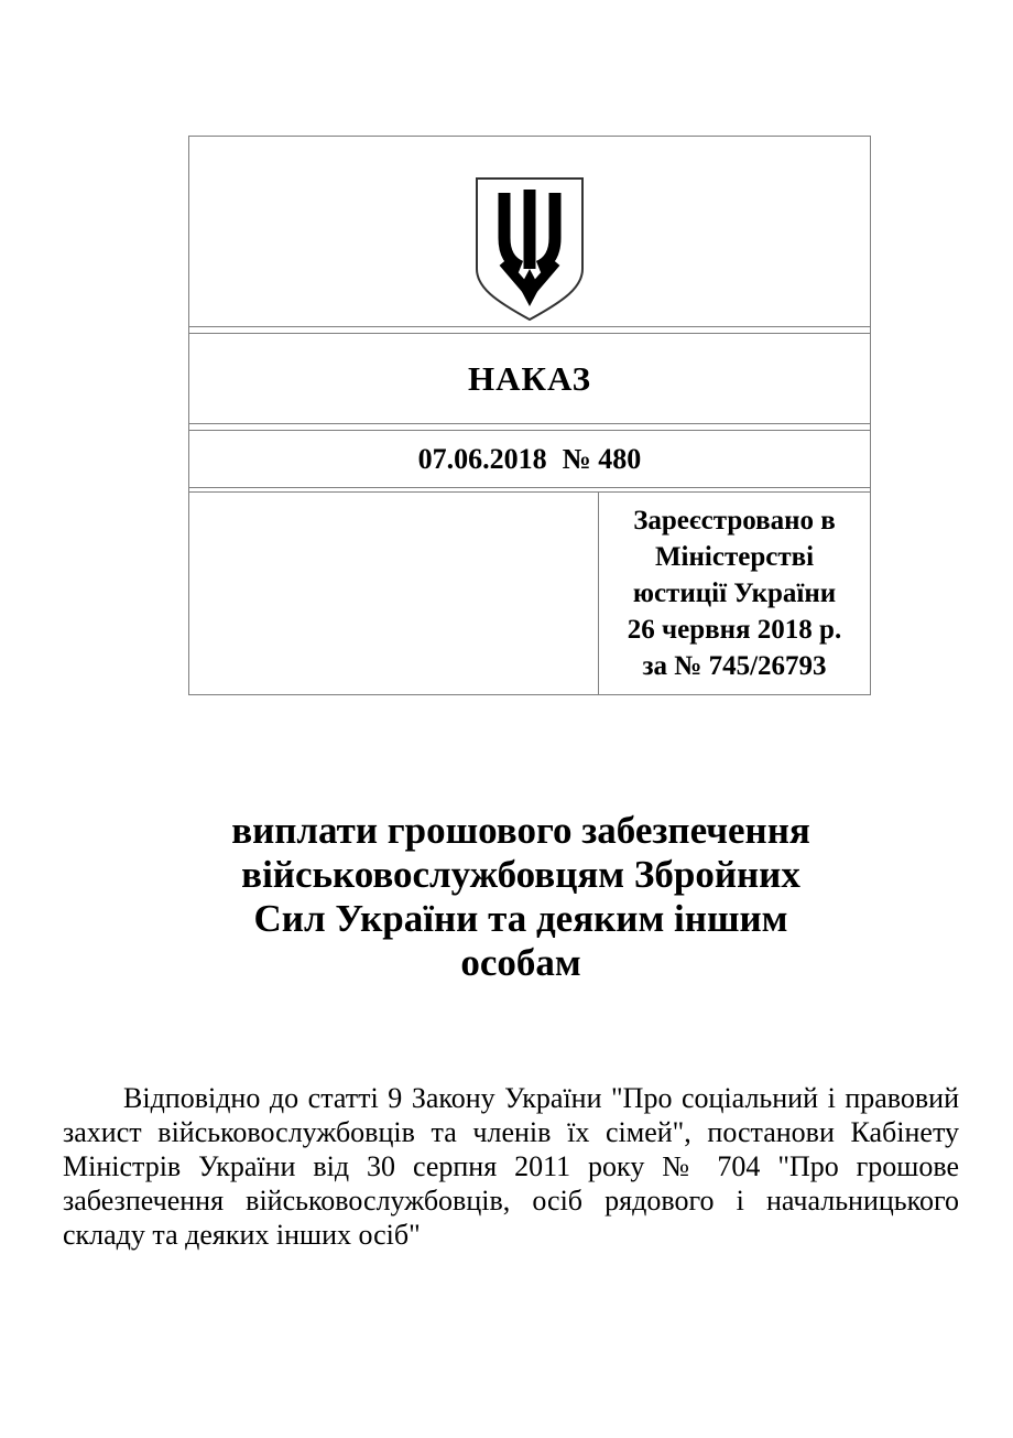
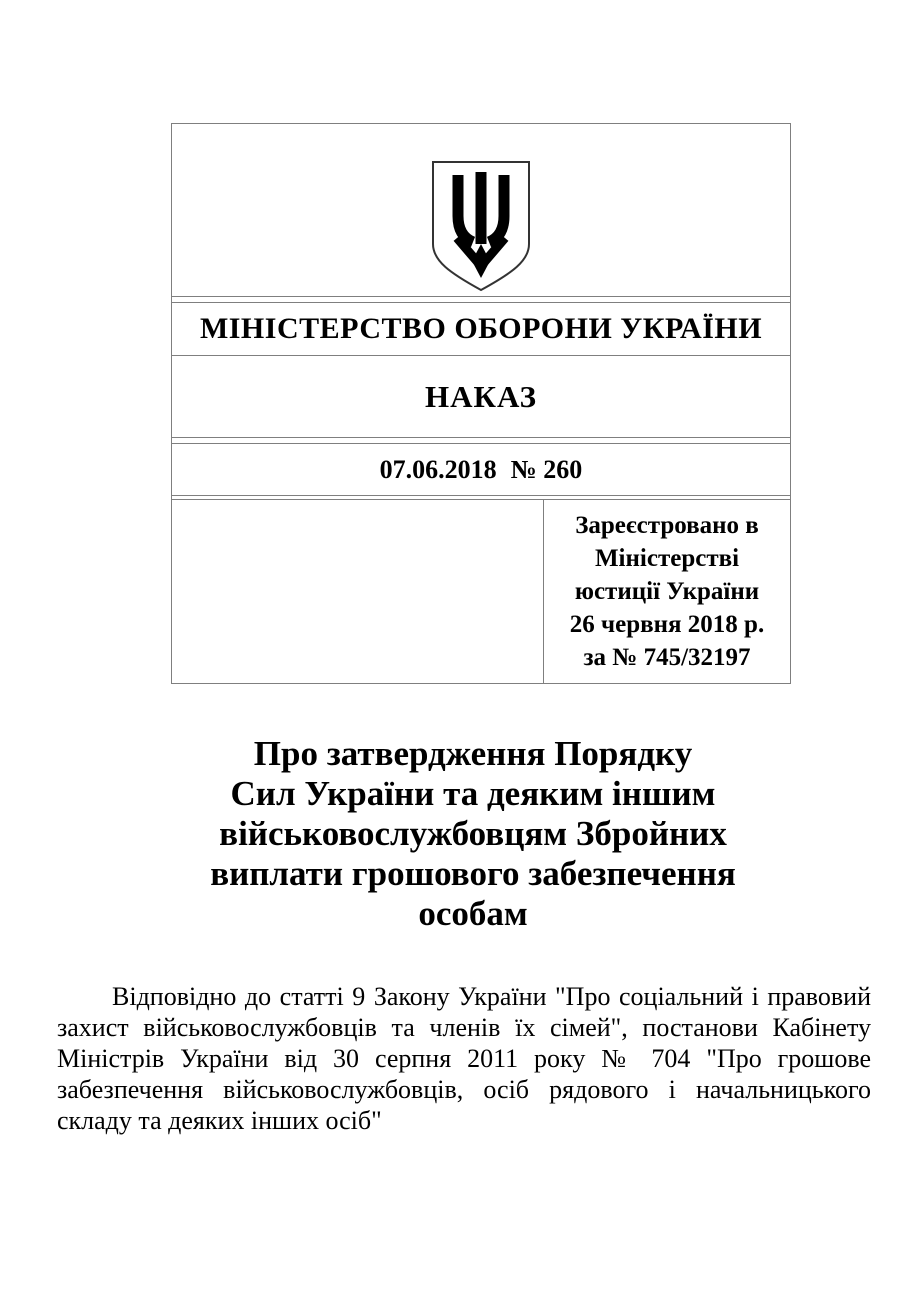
+ МІНІСТЕРСТВО ОБОРОНИ УКРАЇНИ
  НАКАЗ
- 07.06.2018 № 480
+ 07.06.2018 № 260
- 	Зареєстровано в Міністерстві юстиції України 26 червня 2018 р. за № 745/26793
+ 	Зареєстровано в Міністерстві юстиції України 26 червня 2018 р. за № 745/32197
+ Про затвердження Порядку
- виплати грошового забезпечення
+ Сил України та деяким іншим
  військовослужбовцям Збройних
- Сил України та деяким іншим
+ виплати грошового забезпечення
  особам
  Відповідно до статті 9 Закону України "Про соціальний і правовий захист військовослужбовців та членів їх сімей", постанови Кабінету Міністрів України від 30 серпня 2011 року № 704 "Про грошове забезпечення військовослужбовців, осіб рядового і начальницького складу та деяких інших осіб"
